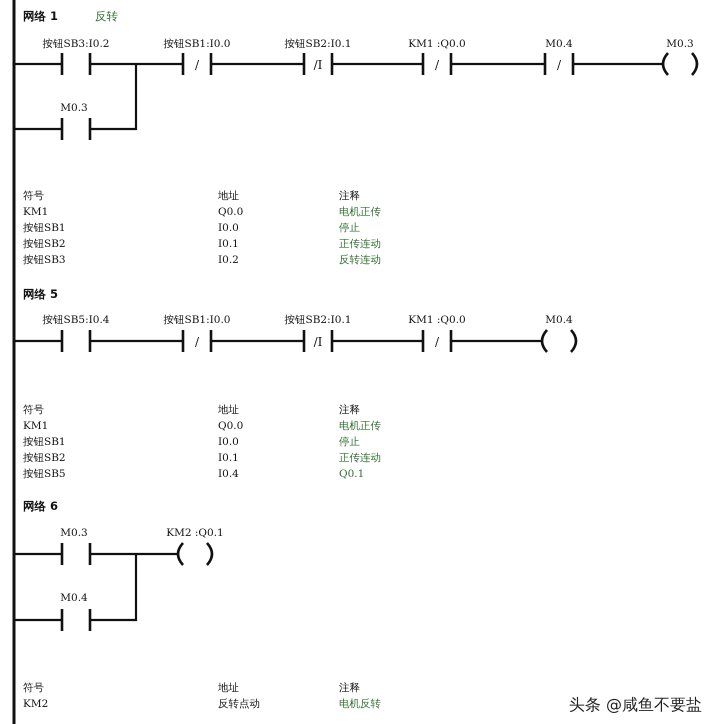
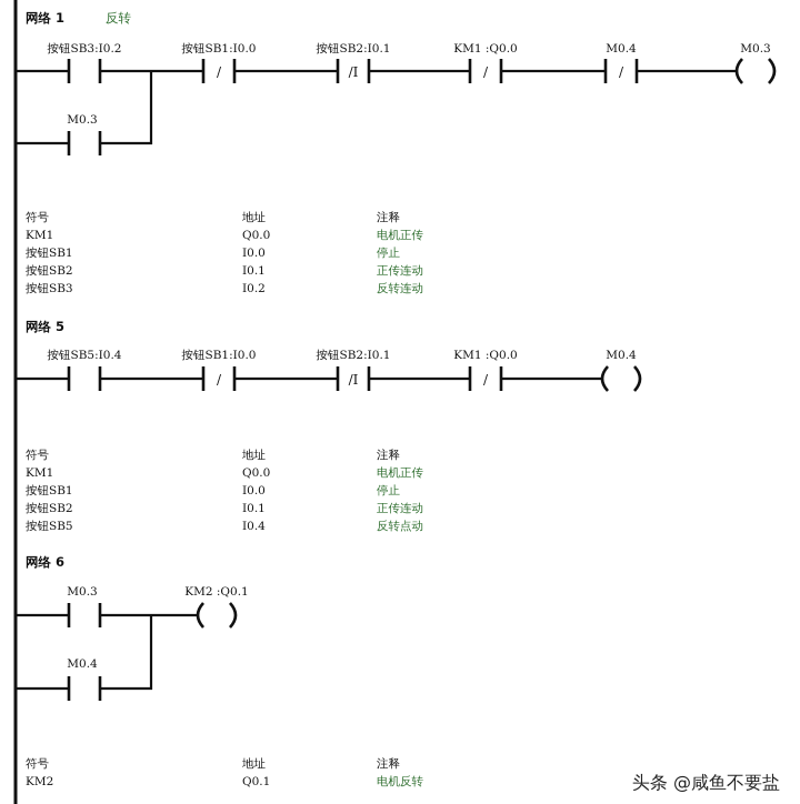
  /
  /I
  /
  /
  /
  /I
  /
  网络 1
  反转
  按钮SB3:I0.2
  M0.3
  按钮SB1:I0.0
  按钮SB2:I0.1
  KM1 :Q0.0
  M0.4
  M0.3
  符号
  地址
  注释
  KM1
  Q0.0
  电机正传
  按钮SB1
  I0.0
  停止
  按钮SB2
  I0.1
  正传连动
  按钮SB3
  I0.2
  反转连动
  网络 5
  按钮SB5:I0.4
  按钮SB1:I0.0
  按钮SB2:I0.1
  KM1 :Q0.0
  M0.4
  符号
  地址
  注释
  KM1
  Q0.0
  电机正传
  按钮SB1
  I0.0
  停止
  按钮SB2
  I0.1
  正传连动
  按钮SB5
  I0.4
- Q0.1
+ 反转点动
  网络 6
  M0.3
  M0.4
  KM2 :Q0.1
  符号
  地址
  注释
  KM2
- 反转点动
+ Q0.1
  电机反转
  头条 @咸鱼不要盐
